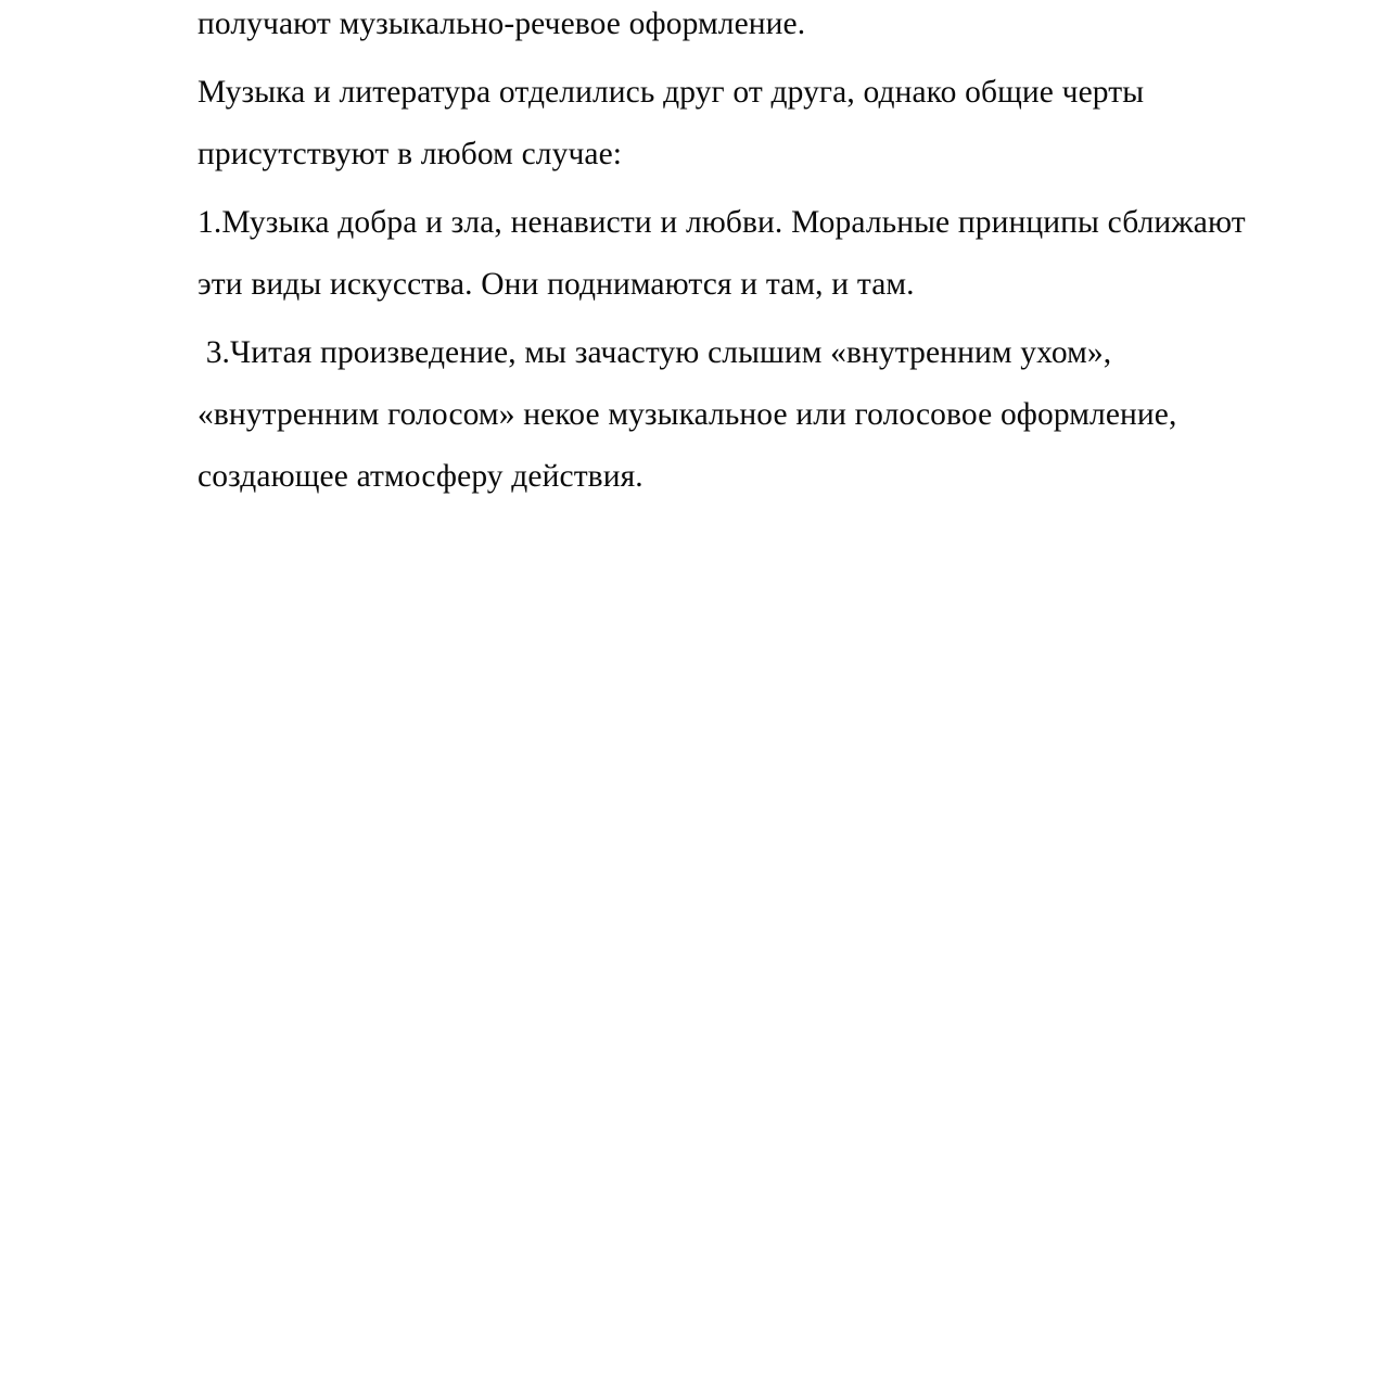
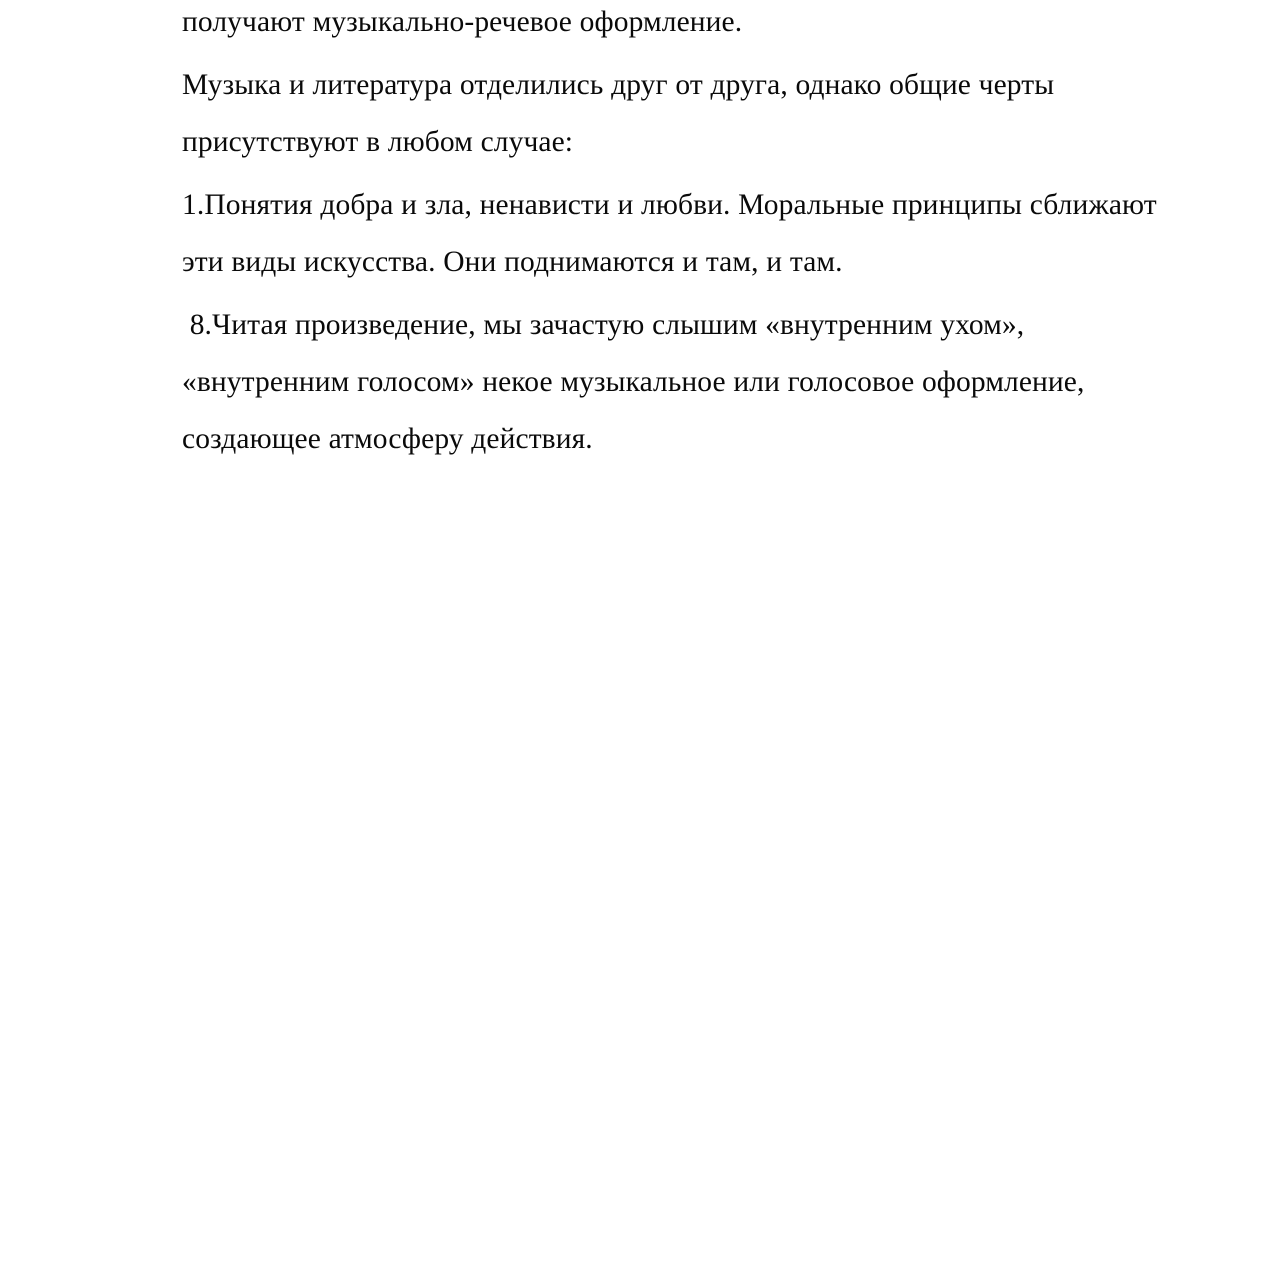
  получают музыкально-речевое оформление.
  Музыка и литература отделились друг от друга, однако общие черты присутствуют в любом случае:
- 1.Музыка добра и зла, ненависти и любви. Моральные принципы сближают эти виды искусства. Они поднимаются и там, и там.
+ 1.Понятия добра и зла, ненависти и любви. Моральные принципы сближают эти виды искусства. Они поднимаются и там, и там.
- 3.Читая произведение, мы зачастую слышим «внутренним ухом», «внутренним голосом» некое музыкальное или голосовое оформление, создающее атмосферу действия.
+ 8.Читая произведение, мы зачастую слышим «внутренним ухом», «внутренним голосом» некое музыкальное или голосовое оформление, создающее атмосферу действия.
